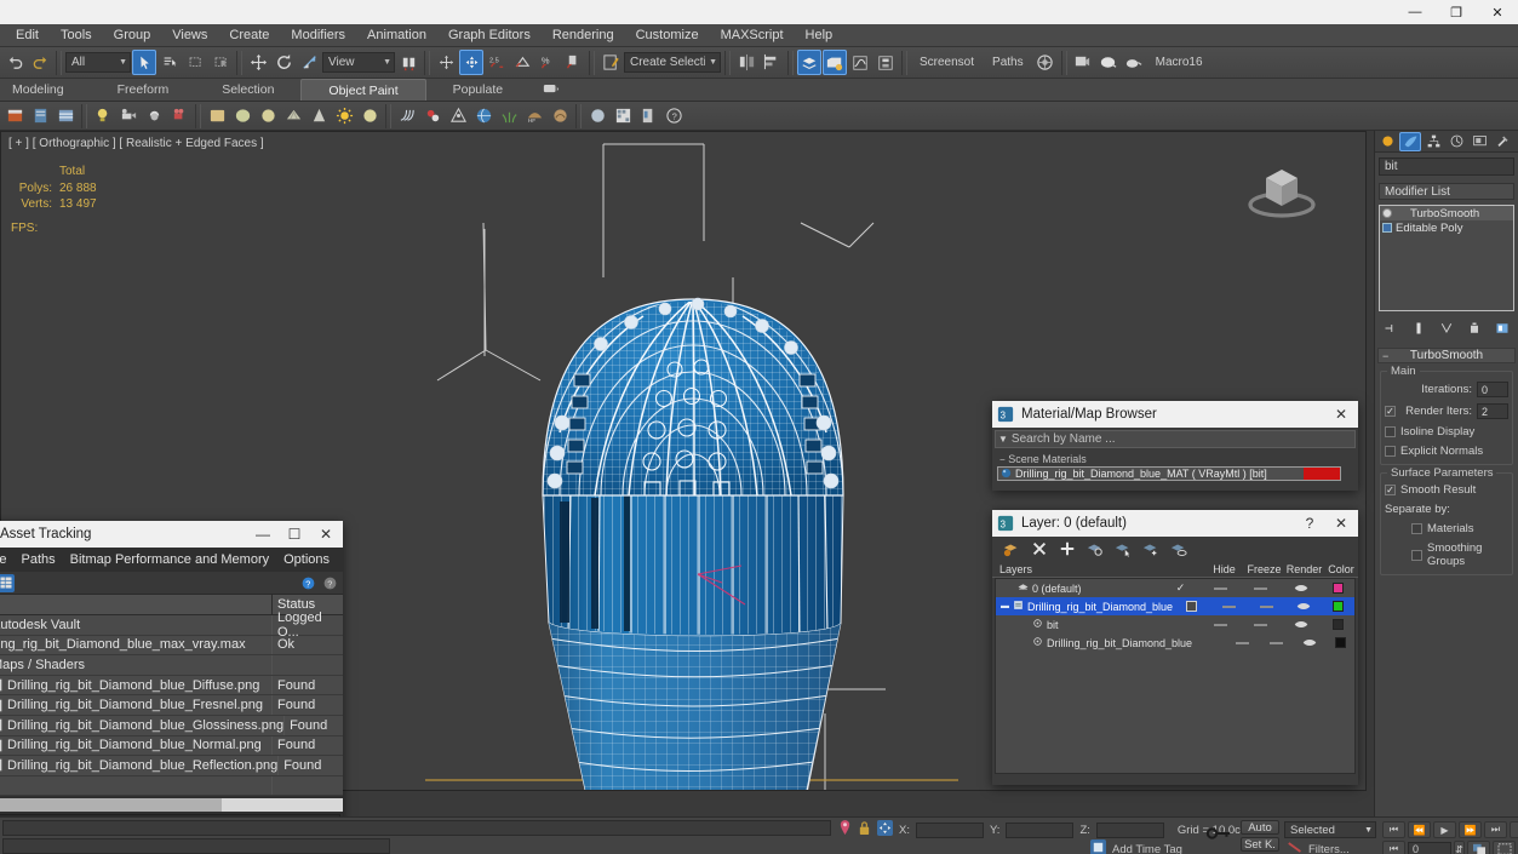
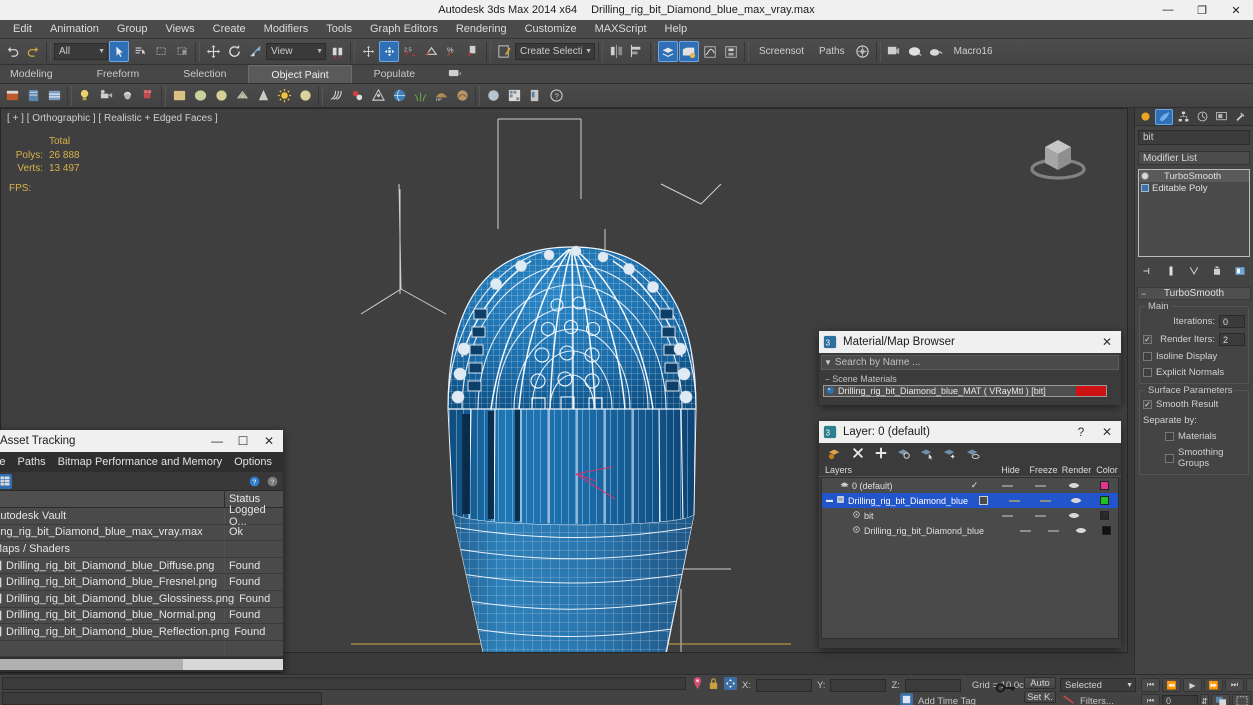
+ Autodesk 3ds Max 2014 x64
+ Drilling_rig_bit_Diamond_blue_max_vray.max
  —
  ❐
  ✕
  Edit
- Tools
+ Animation
  Group
  Views
  Create
  Modifiers
- Animation
+ Tools
  Graph Editors
  Rendering
  Customize
  MAXScript
  Help
  All
  View
  %
  Create Selecti
  Screensot
  Paths
  Macro16
  Modeling
  Freeform
  Selection
  Object Paint
  Populate
  ?
  [ + ] [ Orthographic ] [ Realistic + Edged Faces ]
  	Total
  Polys:	26 888
  Verts:	13 497
  FPS:
  bit
  Modifier List
  TurboSmooth
  Editable Poly
  −
  TurboSmooth
  Main
  Iterations:
  0
  ✓
  Render Iters:
  2
  Isoline Display
  Explicit Normals
  Surface Parameters
  ✓
  Smooth Result
  Separate by:
  Materials
  Smoothing Groups
  3
  Material/Map Browser
  ✕
  ▼
  Search by Name ...
  − Scene Materials
  Drilling_rig_bit_Diamond_blue_MAT ( VRayMtl ) [bit]
  3
  Layer: 0 (default)
  ?
  ✕
  Layers
  Hide
  Freeze
  Render
  Color
  0 (default)
  ✓
  Drilling_rig_bit_Diamond_blue
  bit
  Drilling_rig_bit_Diamond_blue
  Asset Tracking
  —
  ☐
  ✕
  Paths
  Bitmap Performance and Memory
  Options
  ?
  ?
  Status
  utodesk Vault
  Logged O...
  ng_rig_bit_Diamond_blue_max_vray.max
  Ok
  aps / Shaders
  Drilling_rig_bit_Diamond_blue_Diffuse.png
  Found
  Drilling_rig_bit_Diamond_blue_Fresnel.png
  Found
  Drilling_rig_bit_Diamond_blue_Glossiness.png
  Found
  Drilling_rig_bit_Diamond_blue_Normal.png
  Found
  Drilling_rig_bit_Diamond_blue_Reflection.png
  Found
  X:
  Y:
  Z:
  Grid =0,0c
  Add Time Tag
  Auto
  Set K.
  Selected
  Filters...
  ⏮
  ⏪
  ▶
  ⏩
  ⏭
  ⏮
  0
  ⇵
